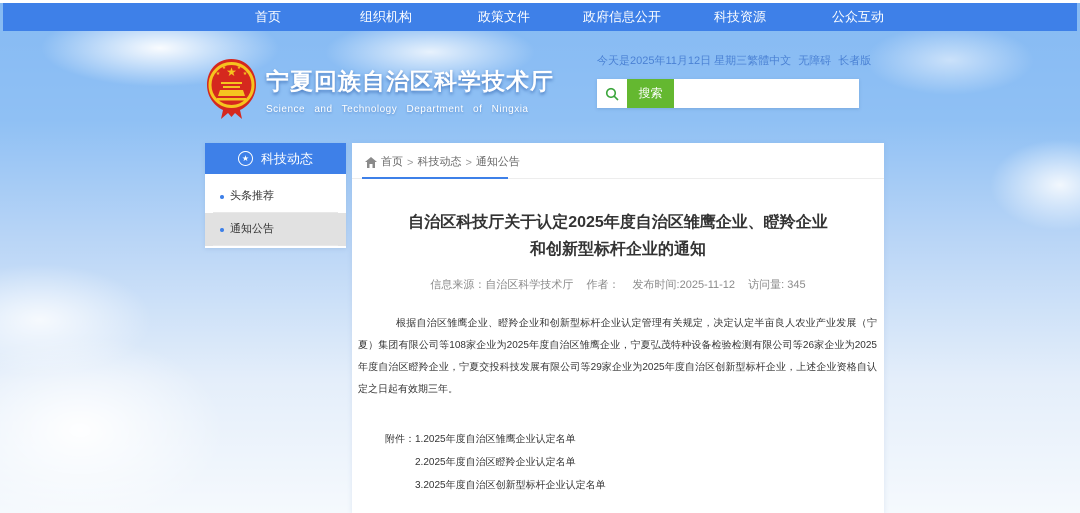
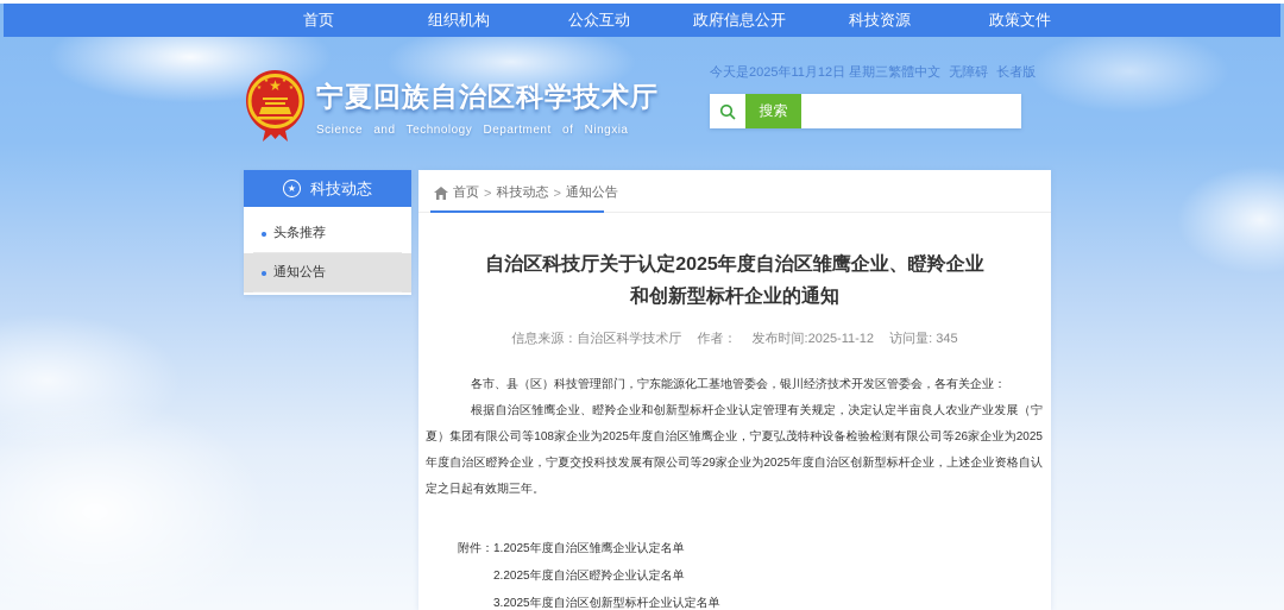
  首页
  组织机构
- 政策文件
+ 公众互动
  政府信息公开
  科技资源
- 公众互动
+ 政策文件
  ★
  宁夏回族自治区科学技术厅
  Science and Technology Department of Ningxia
  今天是2025年11月12日 星期三
  繁體中文
  无障碍
  长者版
  搜索
  ★
  科技动态
  头条推荐
  通知公告
  首页
  >
  科技动态
  >
  通知公告
  自治区科技厅关于认定2025年度自治区雏鹰企业、瞪羚企业
  和创新型标杆企业的通知
  信息来源：自治区科学技术厅 作者： 发布时间:2025-11-12 访问量: 345
+ 各市、县（区）科技管理部门，宁东能源化工基地管委会，银川经济技术开发区管委会，各有关企业：
  根据自治区雏鹰企业、瞪羚企业和创新型标杆企业认定管理有关规定，决定认定半亩良人农业产业发展（宁夏）集团有限公司等108家企业为2025年度自治区雏鹰企业，宁夏弘茂特种设备检验检测有限公司等26家企业为2025年度自治区瞪羚企业，宁夏交投科技发展有限公司等29家企业为2025年度自治区创新型标杆企业，上述企业资格自认定之日起有效期三年。
  附件：
  1.2025年度自治区雏鹰企业认定名单
  2.2025年度自治区瞪羚企业认定名单
  3.2025年度自治区创新型标杆企业认定名单
